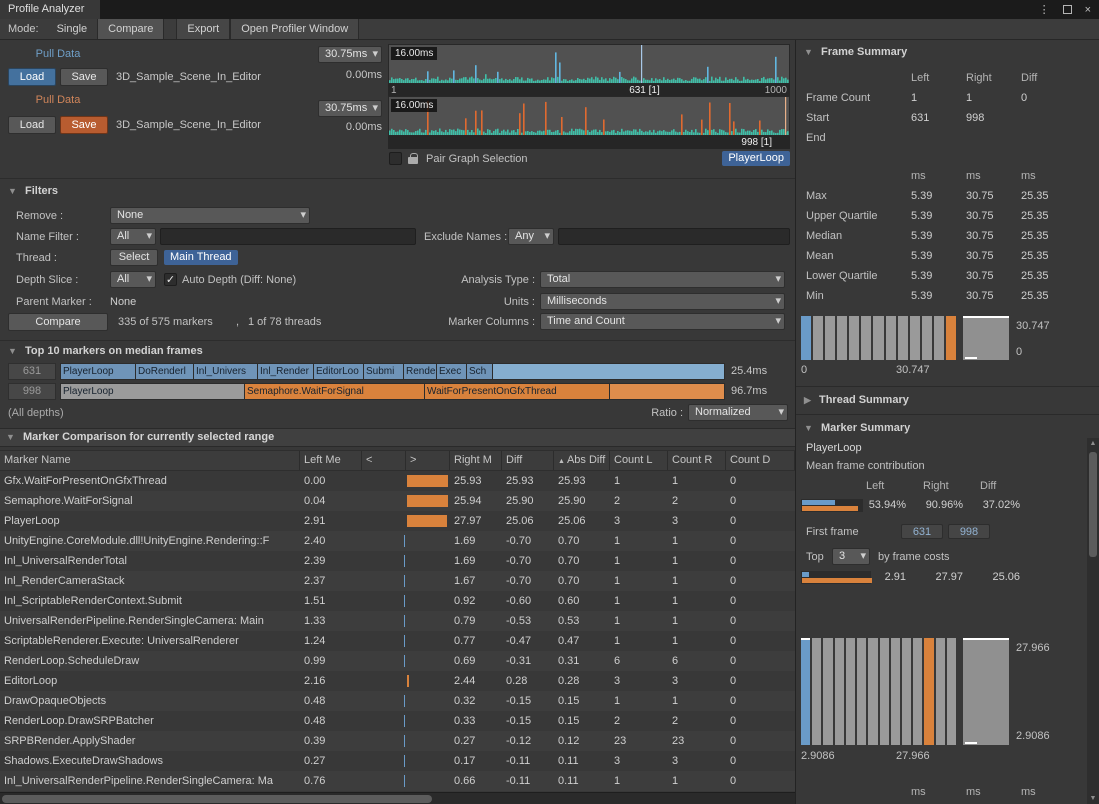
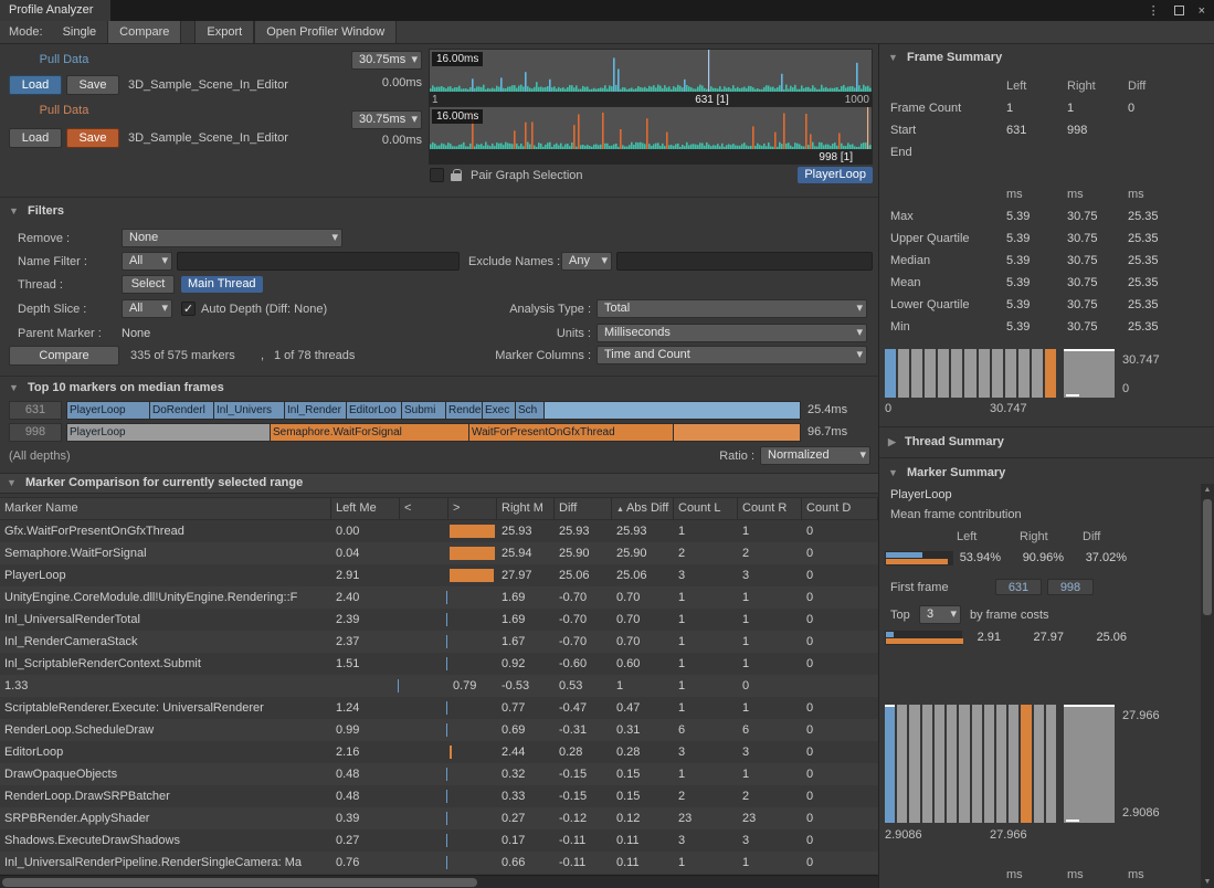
  Profile Analyzer
  ⋮
  ×
  Mode:
  Single
  Compare
  Export
  Open Profiler Window
  Pull Data
  Load
  Save
  3D_Sample_Scene_In_Editor
  30.75ms
  ▾
  0.00ms
  16.00ms
  1
  631 [1]
  1000
  Pull Data
  Load
  Save
  3D_Sample_Scene_In_Editor
  30.75ms
  ▾
  0.00ms
  16.00ms
  998 [1]
  Pair Graph Selection
  PlayerLoop
  ▼ Filters
  Remove :
  None
  ▾
  Name Filter :
  All
  ▾
  Exclude Names :
  Any
  ▾
  Thread :
  Select
  Main Thread
  Depth Slice :
  All
  ▾
  ✓
  Auto Depth (Diff: None)
  Analysis Type :
  Total
  ▾
  Parent Marker :
  None
  Units :
  Milliseconds
  ▾
  Compare
  335 of 575 markers
  ,
  1 of 78 threads
  Marker Columns :
  Time and Count
  ▾
  ▼ Top 10 markers on median frames
  631
  PlayerLoop
  DoRenderl
  Inl_Univers
  Inl_Render
  EditorLoo
  Submi
  Rende
  Exec
  Sch
  25.4ms
  998
  PlayerLoop
  Semaphore.WaitForSignal
  WaitForPresentOnGfxThread
  96.7ms
  (All depths)
  Ratio :
  Normalized
  ▾
  ▼ Marker Comparison for currently selected range
  Marker Name
  Left Me
  <
  >
  Right M
  Diff
  Abs Diff
  Count L
  Count R
  Count D
  Gfx.WaitForPresentOnGfxThread
  0.00
  25.93
  25.93
  25.93
  1
  1
  0
  Semaphore.WaitForSignal
  0.04
  25.94
  25.90
  25.90
  2
  2
  0
  PlayerLoop
  2.91
  27.97
  25.06
  25.06
  3
  3
  0
  UnityEngine.CoreModule.dll!UnityEngine.Rendering::F
  2.40
  1.69
  -0.70
  0.70
  1
  1
  0
  Inl_UniversalRenderTotal
  2.39
  1.69
  -0.70
  0.70
  1
  1
  0
  Inl_RenderCameraStack
  2.37
  1.67
  -0.70
  0.70
  1
  1
  0
  Inl_ScriptableRenderContext.Submit
  1.51
  0.92
  -0.60
  0.60
  1
  1
  0
- UniversalRenderPipeline.RenderSingleCamera: Main
  1.33
  0.79
  -0.53
  0.53
  1
  1
  0
  ScriptableRenderer.Execute: UniversalRenderer
  1.24
  0.77
  -0.47
  0.47
  1
  1
  0
  RenderLoop.ScheduleDraw
  0.99
  0.69
  -0.31
  0.31
  6
  6
  0
  EditorLoop
  2.16
  2.44
  0.28
  0.28
  3
  3
  0
  DrawOpaqueObjects
  0.48
  0.32
  -0.15
  0.15
  1
  1
  0
  RenderLoop.DrawSRPBatcher
  0.48
  0.33
  -0.15
  0.15
  2
  2
  0
  SRPBRender.ApplyShader
  0.39
  0.27
  -0.12
  0.12
  23
  23
  0
  Shadows.ExecuteDrawShadows
  0.27
  0.17
  -0.11
  0.11
  3
  3
  0
  Inl_UniversalRenderPipeline.RenderSingleCamera: Ma
  0.76
  0.66
  -0.11
  0.11
  1
  1
  0
  ▼ Frame Summary
  Left
  Right
  Diff
  Frame Count
  1
  1
  0
  Start
  631
  998
  End
  ms
  ms
  ms
  Max
  5.39
  30.75
  25.35
  Upper Quartile
  5.39
  30.75
  25.35
  Median
  5.39
  30.75
  25.35
  Mean
  5.39
  30.75
  25.35
  Lower Quartile
  5.39
  30.75
  25.35
  Min
  5.39
  30.75
  25.35
  30.747
  0
  0
  30.747
  ▶ Thread Summary
  ▼ Marker Summary
  PlayerLoop
  Mean frame contribution
  Left
  Right
  Diff
  53.94%
  90.96%
  37.02%
  First frame
  631
  998
  Top
  3
  ▾
  by frame costs
  2.91
  27.97
  25.06
  27.966
  2.9086
  2.9086
  27.966
  ms
  ms
  ms
